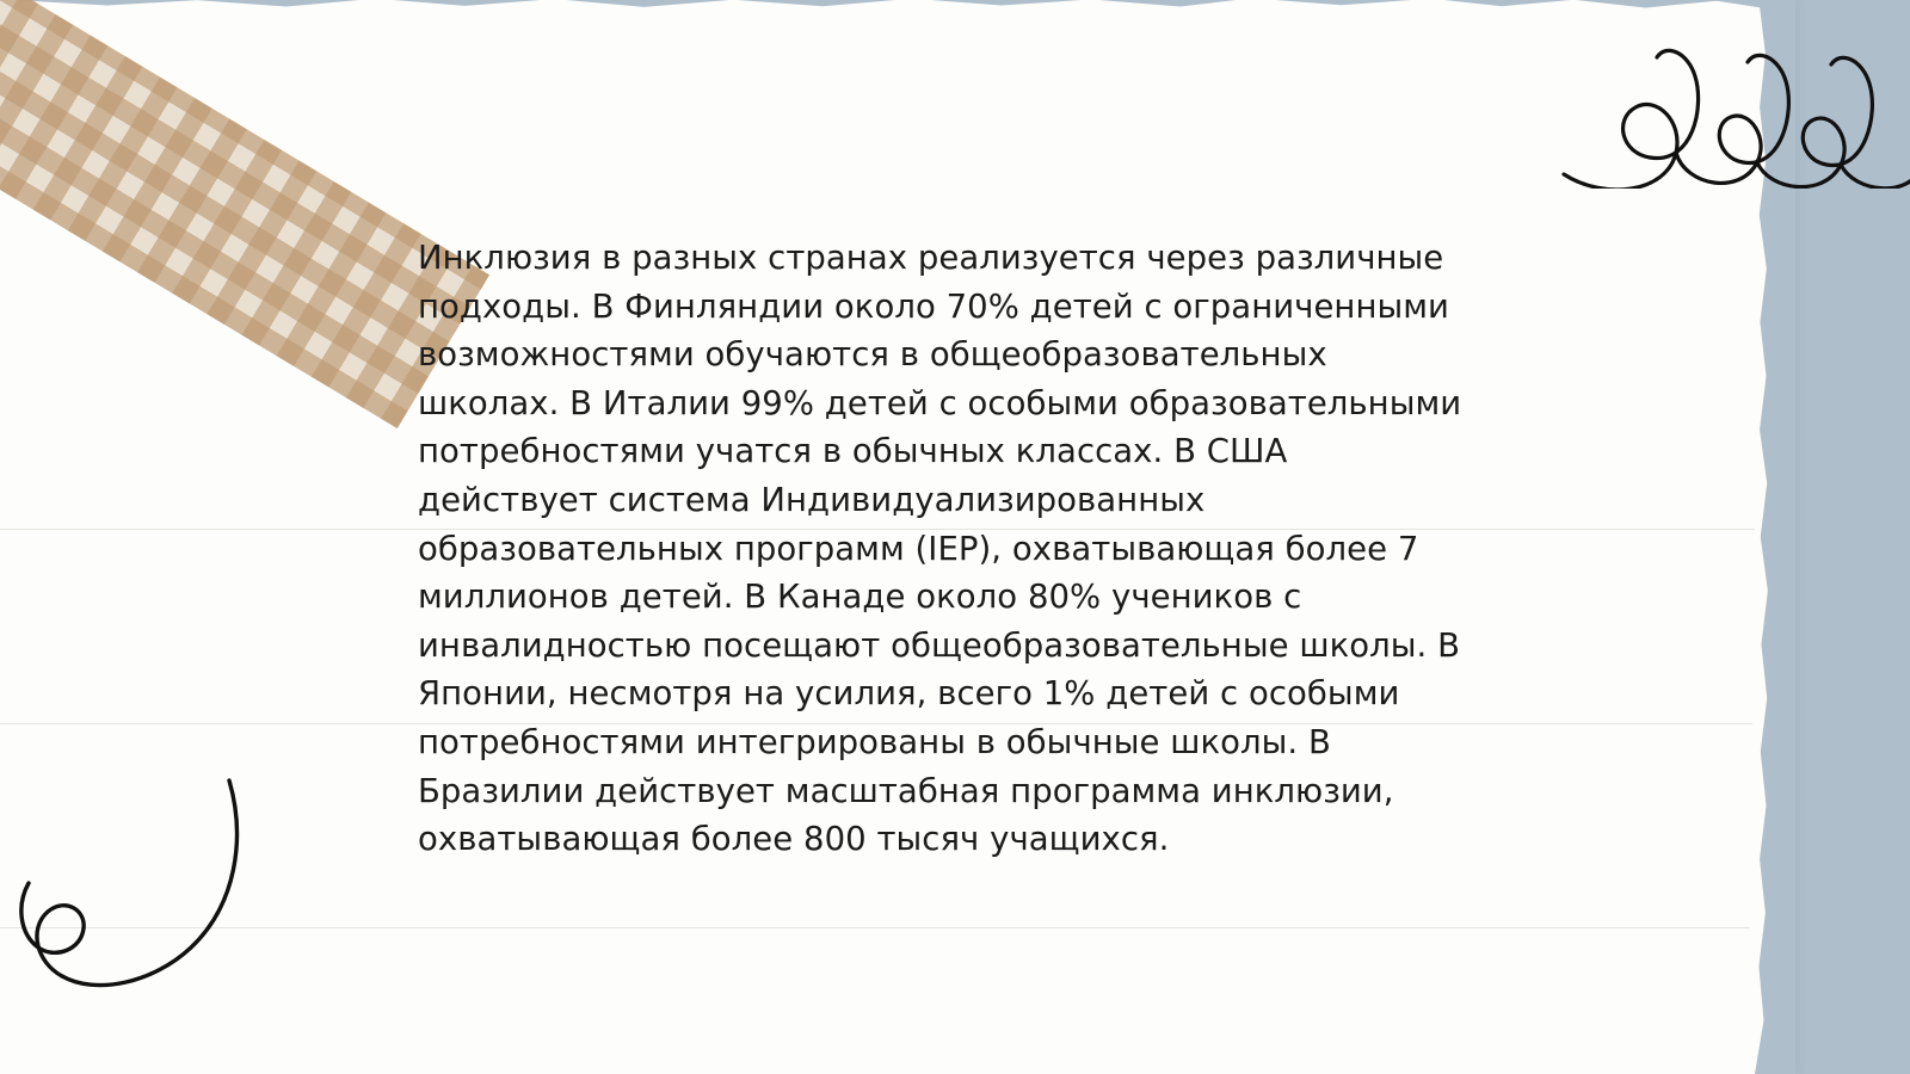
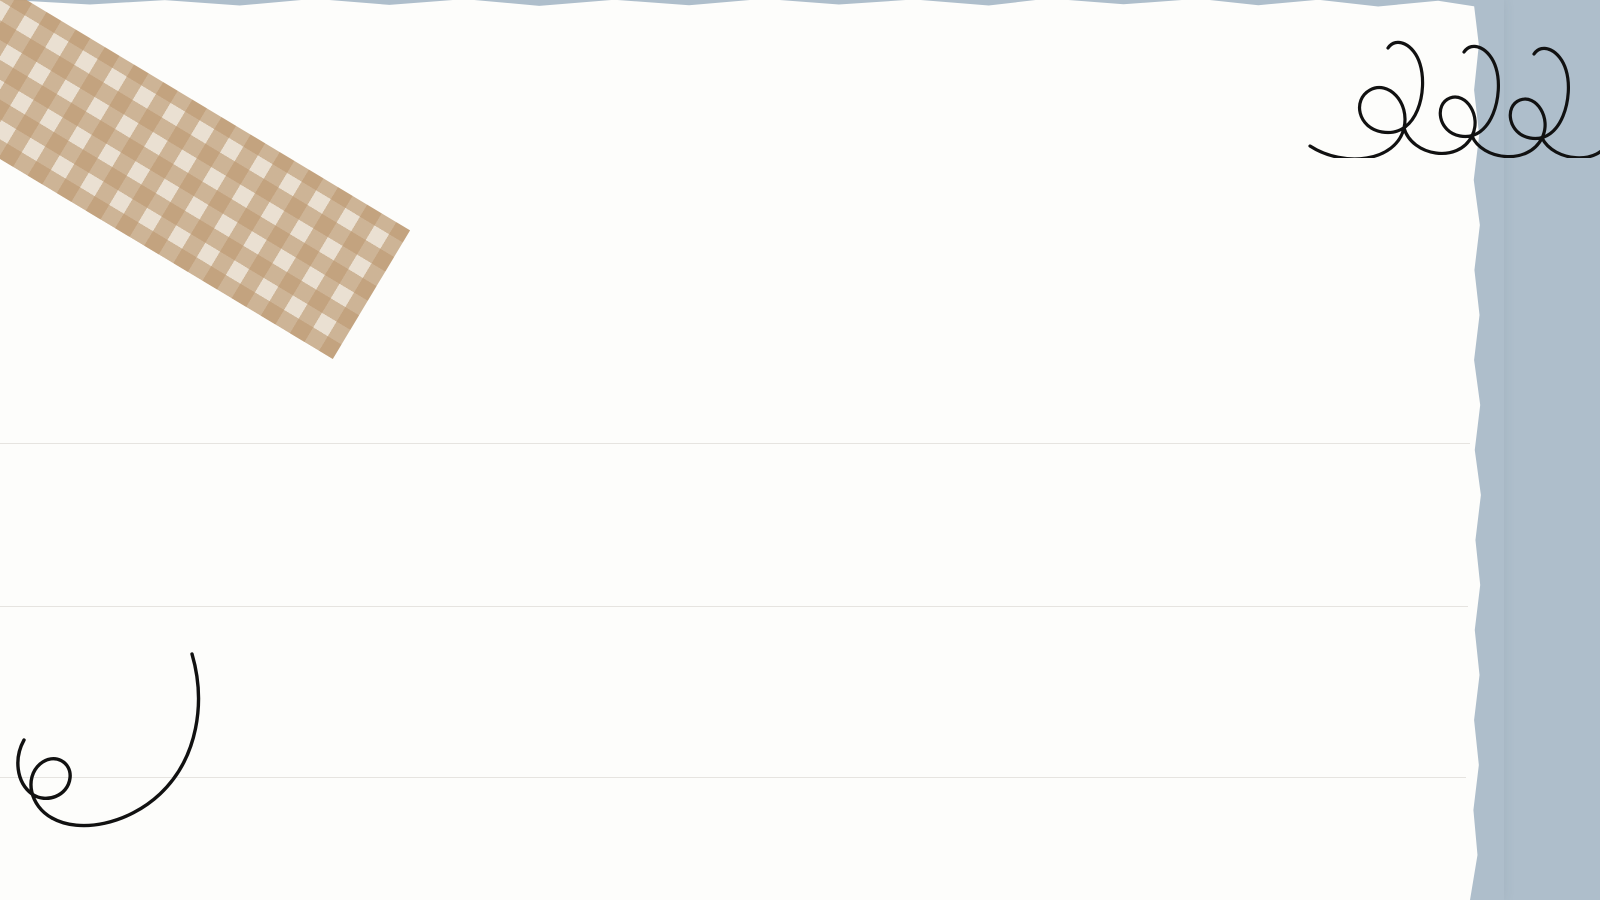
- Инклюзия в разных странах реализуется через различные подходы. В Финляндии около 70% детей с ограниченными возможностями обучаются в общеобразовательных школах. В Италии 99% детей с особыми образовательными потребностями учатся в обычных классах. В США действует система Индивидуализированных образовательных программ (IEP), охватывающая более 7 миллионов детей. В Канаде около 80% учеников с инвалидностью посещают общеобразовательные школы. В Японии, несмотря на усилия, всего 1% детей с особыми потребностями интегрированы в обычные школы. В Бразилии действует масштабная программа инклюзии, охватывающая более 800 тысяч учащихся.
